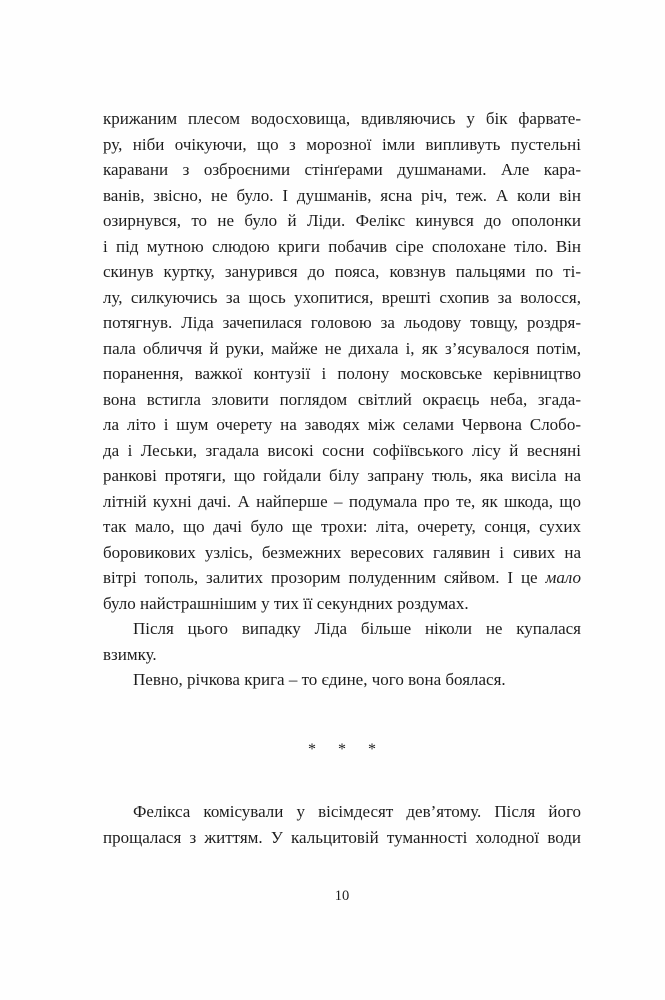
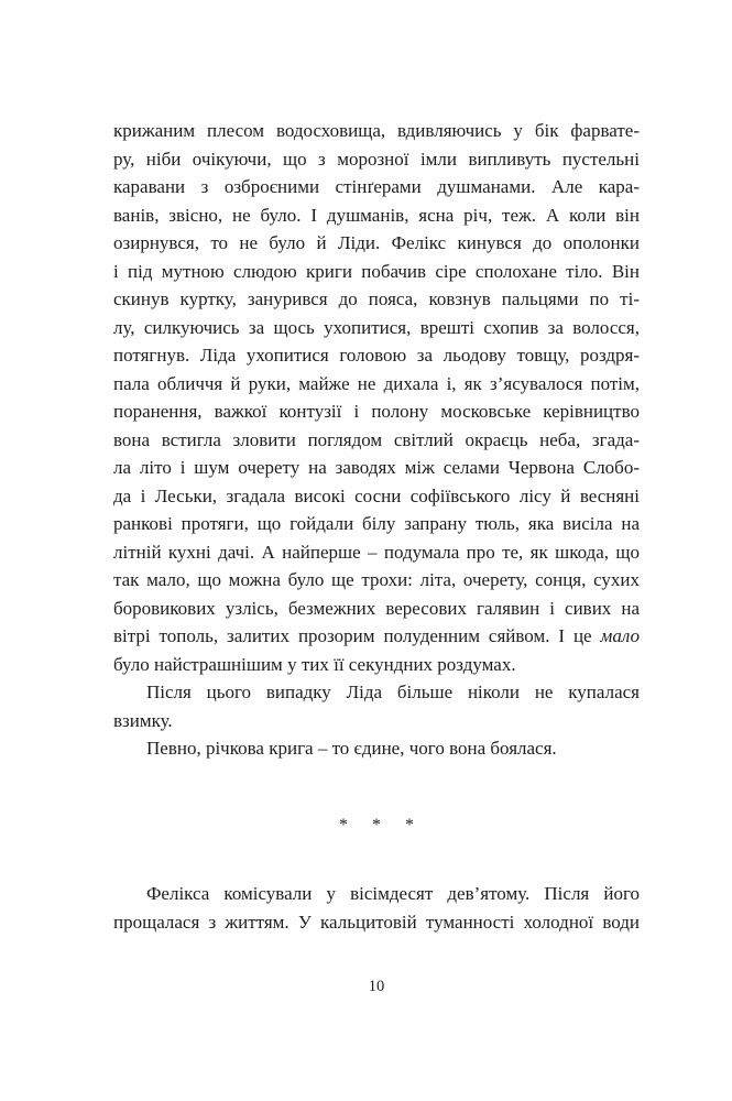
  крижаним плесом водосховища, вдивляючись у бік фарвате-
  ру, ніби очікуючи, що з морозної імли випливуть пустельні
  каравани з озброєними стінґерами душманами. Але кара-
  ванів, звісно, не було. І душманів, ясна річ, теж. А коли він
  озирнувся, то не було й Ліди. Фелікс кинувся до ополонки
  і під мутною слюдою криги побачив сіре сполохане тіло. Він
  скинув куртку, занурився до пояса, ковзнув пальцями по ті-
  лу, силкуючись за щось ухопитися, врешті схопив за волосся,
- потягнув. Ліда зачепилася головою за льодову товщу, роздря-
+ потягнув. Ліда ухопитися головою за льодову товщу, роздря-
  пала обличчя й руки, майже не дихала і, як з’ясувалося потім,
  поранення, важкої контузії і полону московське керівництво
  вона встигла зловити поглядом світлий окраєць неба, згада-
  ла літо і шум очерету на заводях між селами Червона Слобо-
  да і Леськи, згадала високі сосни софіївського лісу й весняні
  ранкові протяги, що гойдали білу запрану тюль, яка висіла на
  літній кухні дачі. А найперше – подумала про те, як шкода, що
- так мало, що дачі було ще трохи: літа, очерету, сонця, сухих
+ так мало, що можна було ще трохи: літа, очерету, сонця, сухих
  боровикових узлісь, безмежних вересових галявин і сивих на
  вітрі тополь, залитих прозорим полуденним сяйвом. І це мало
  було найстрашнішим у тих її секундних роздумах.
  Після цього випадку Ліда більше ніколи не купалася
  взимку.
  Певно, річкова крига – то єдине, чого вона боялася.
  * * *
  Фелікса комісували у вісімдесят дев’ятому. Після його
  прощалася з життям. У кальцитовій туманності холодної води
  10
